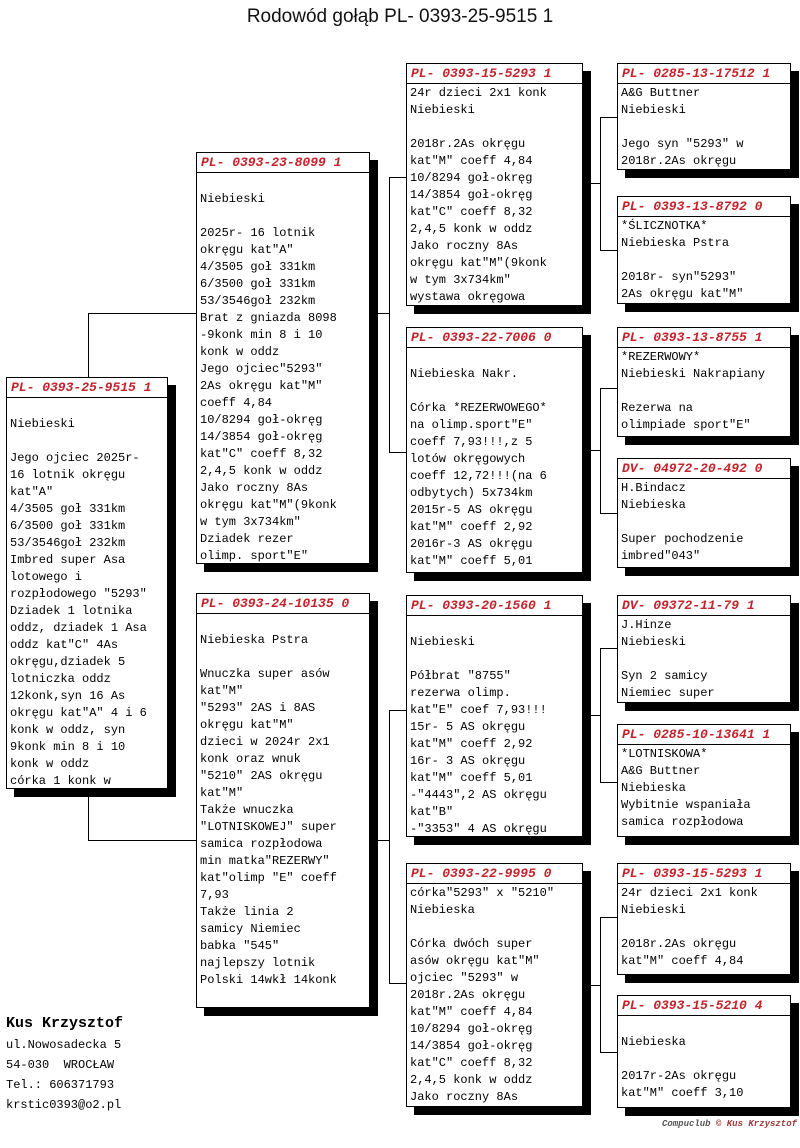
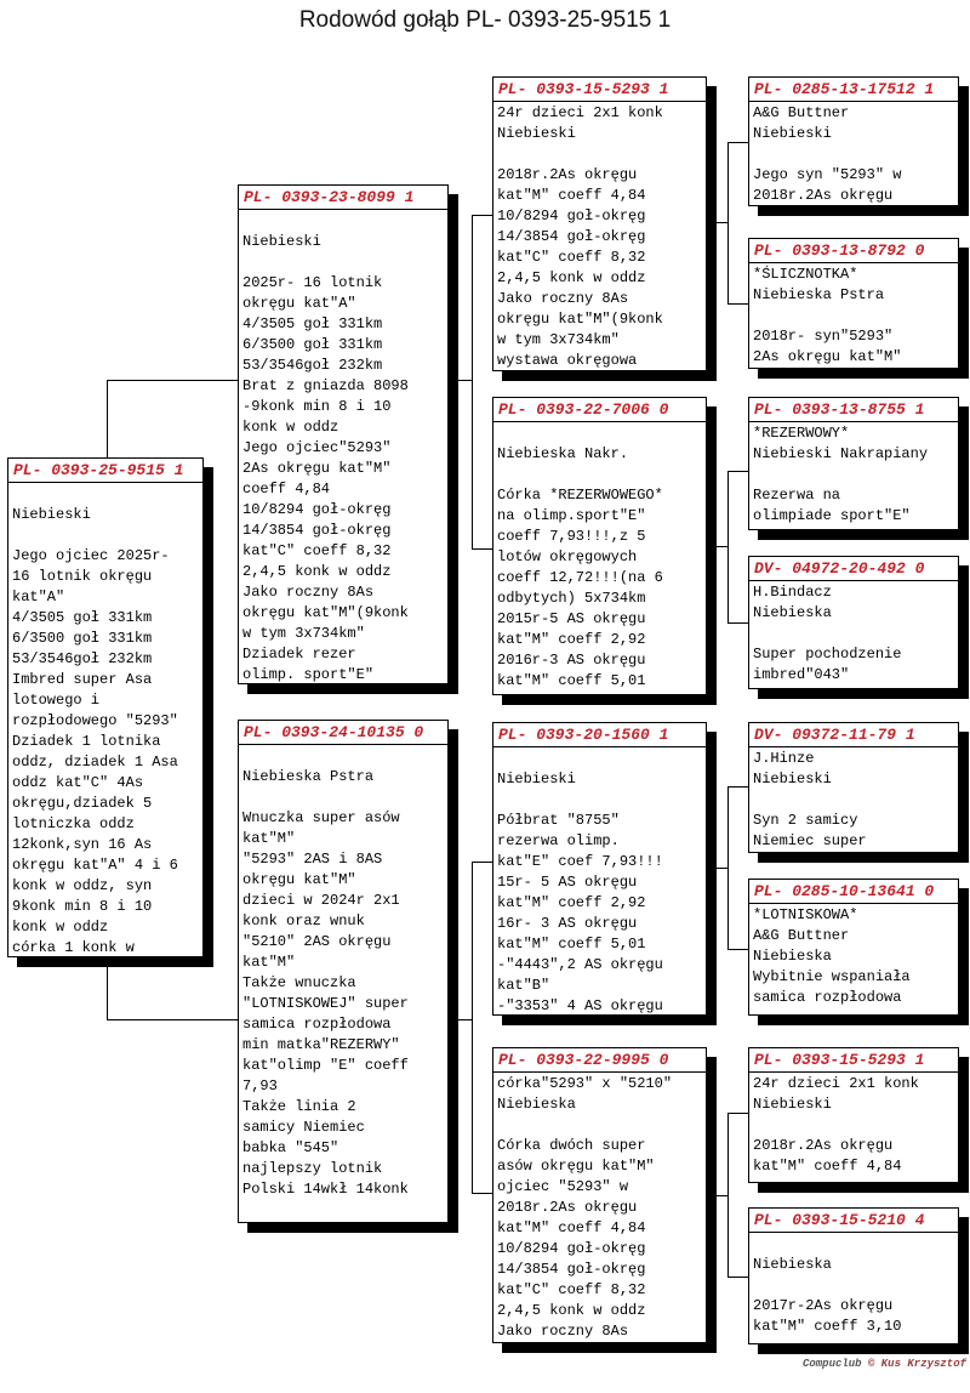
  Rodowód gołąb PL- 0393-25-9515 1
  PL- 0393-25-9515 1
  Niebieski
  Jego ojciec 2025r-
  16 lotnik okręgu
  kat"A"
  4/3505 goł 331km
  6/3500 goł 331km
  53/3546goł 232km
  Imbred super Asa
  lotowego i
  rozpłodowego "5293"
  Dziadek 1 lotnika
  oddz, dziadek 1 Asa
  oddz kat"C" 4As
  okręgu,dziadek 5
  lotniczka oddz
  12konk,syn 16 As
  okręgu kat"A" 4 i 6
  konk w oddz, syn
  9konk min 8 i 10
  konk w oddz
  córka 1 konk w
  PL- 0393-23-8099 1
  Niebieski
  2025r- 16 lotnik
  okręgu kat"A"
  4/3505 goł 331km
  6/3500 goł 331km
  53/3546goł 232km
  Brat z gniazda 8098
  -9konk min 8 i 10
  konk w oddz
  Jego ojciec"5293"
  2As okręgu kat"M"
  coeff 4,84
  10/8294 goł-okręg
  14/3854 goł-okręg
  kat"C" coeff 8,32
  2,4,5 konk w oddz
  Jako roczny 8As
  okręgu kat"M"(9konk
  w tym 3x734km"
  Dziadek rezer
  olimp. sport"E"
  PL- 0393-24-10135 0
  Niebieska Pstra
  Wnuczka super asów
  kat"M"
  "5293" 2AS i 8AS
  okręgu kat"M"
  dzieci w 2024r 2x1
  konk oraz wnuk
  "5210" 2AS okręgu
  kat"M"
  Także wnuczka
  "LOTNISKOWEJ" super
  samica rozpłodowa
  min matka"REZERWY"
  kat"olimp "E" coeff
  7,93
  Także linia 2
  samicy Niemiec
  babka "545"
  najlepszy lotnik
  Polski 14wkł 14konk
  PL- 0393-15-5293 1
  24r dzieci 2x1 konk
  Niebieski
  2018r.2As okręgu
  kat"M" coeff 4,84
  10/8294 goł-okręg
  14/3854 goł-okręg
  kat"C" coeff 8,32
  2,4,5 konk w oddz
  Jako roczny 8As
  okręgu kat"M"(9konk
  w tym 3x734km"
  wystawa okręgowa
  PL- 0393-22-7006 0
  Niebieska Nakr.
  Córka *REZERWOWEGO*
  na olimp.sport"E"
  coeff 7,93!!!,z 5
  lotów okręgowych
  coeff 12,72!!!(na 6
  odbytych) 5x734km
  2015r-5 AS okręgu
  kat"M" coeff 2,92
  2016r-3 AS okręgu
  kat"M" coeff 5,01
  PL- 0393-20-1560 1
  Niebieski
  Półbrat "8755"
  rezerwa olimp.
  kat"E" coef 7,93!!!
  15r- 5 AS okręgu
  kat"M" coeff 2,92
  16r- 3 AS okręgu
  kat"M" coeff 5,01
  -"4443",2 AS okręgu
  kat"B"
  -"3353" 4 AS okręgu
  PL- 0393-22-9995 0
  córka"5293" x "5210"
  Niebieska
  Córka dwóch super
  asów okręgu kat"M"
  ojciec "5293" w
  2018r.2As okręgu
  kat"M" coeff 4,84
  10/8294 goł-okręg
  14/3854 goł-okręg
  kat"C" coeff 8,32
  2,4,5 konk w oddz
  Jako roczny 8As
  PL- 0285-13-17512 1
  A&G Buttner
  Niebieski
  Jego syn "5293" w
  2018r.2As okręgu
  PL- 0393-13-8792 0
  *ŚLICZNOTKA*
  Niebieska Pstra
  2018r- syn"5293"
  2As okręgu kat"M"
  PL- 0393-13-8755 1
  *REZERWOWY*
  Niebieski Nakrapiany
  Rezerwa na
  olimpiade sport"E"
  DV- 04972-20-492 0
  H.Bindacz
  Niebieska
  Super pochodzenie
  imbred"043"
  DV- 09372-11-79 1
  J.Hinze
  Niebieski
  Syn 2 samicy
  Niemiec super
- PL- 0285-10-13641 1
+ PL- 0285-10-13641 0
  *LOTNISKOWA*
  A&G Buttner
  Niebieska
  Wybitnie wspaniała
  samica rozpłodowa
  PL- 0393-15-5293 1
  24r dzieci 2x1 konk
  Niebieski
  2018r.2As okręgu
  kat"M" coeff 4,84
  PL- 0393-15-5210 4
  Niebieska
  2017r-2As okręgu
  kat"M" coeff 3,10
- Kus Krzysztof
- ul.Nowosadecka 5
- 54-030 WROCŁAW
- Tel.: 606371793
- krstic0393@o2.pl
  Compuclub © Kus Krzysztof
